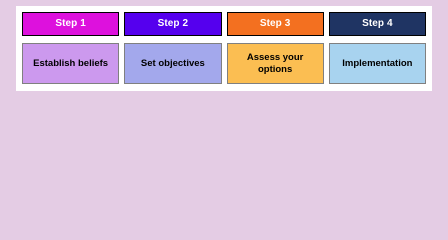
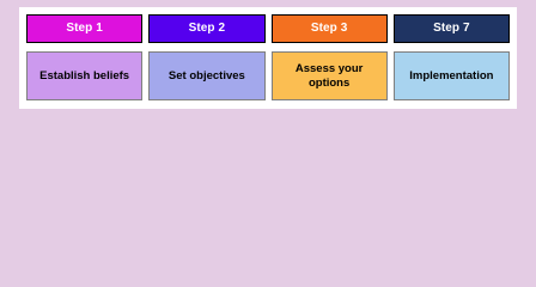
  Step 1
  Step 2
  Step 3
- Step 4
+ Step 7
  Establish beliefs
  Set objectives
  Assess your options
  Implementation
